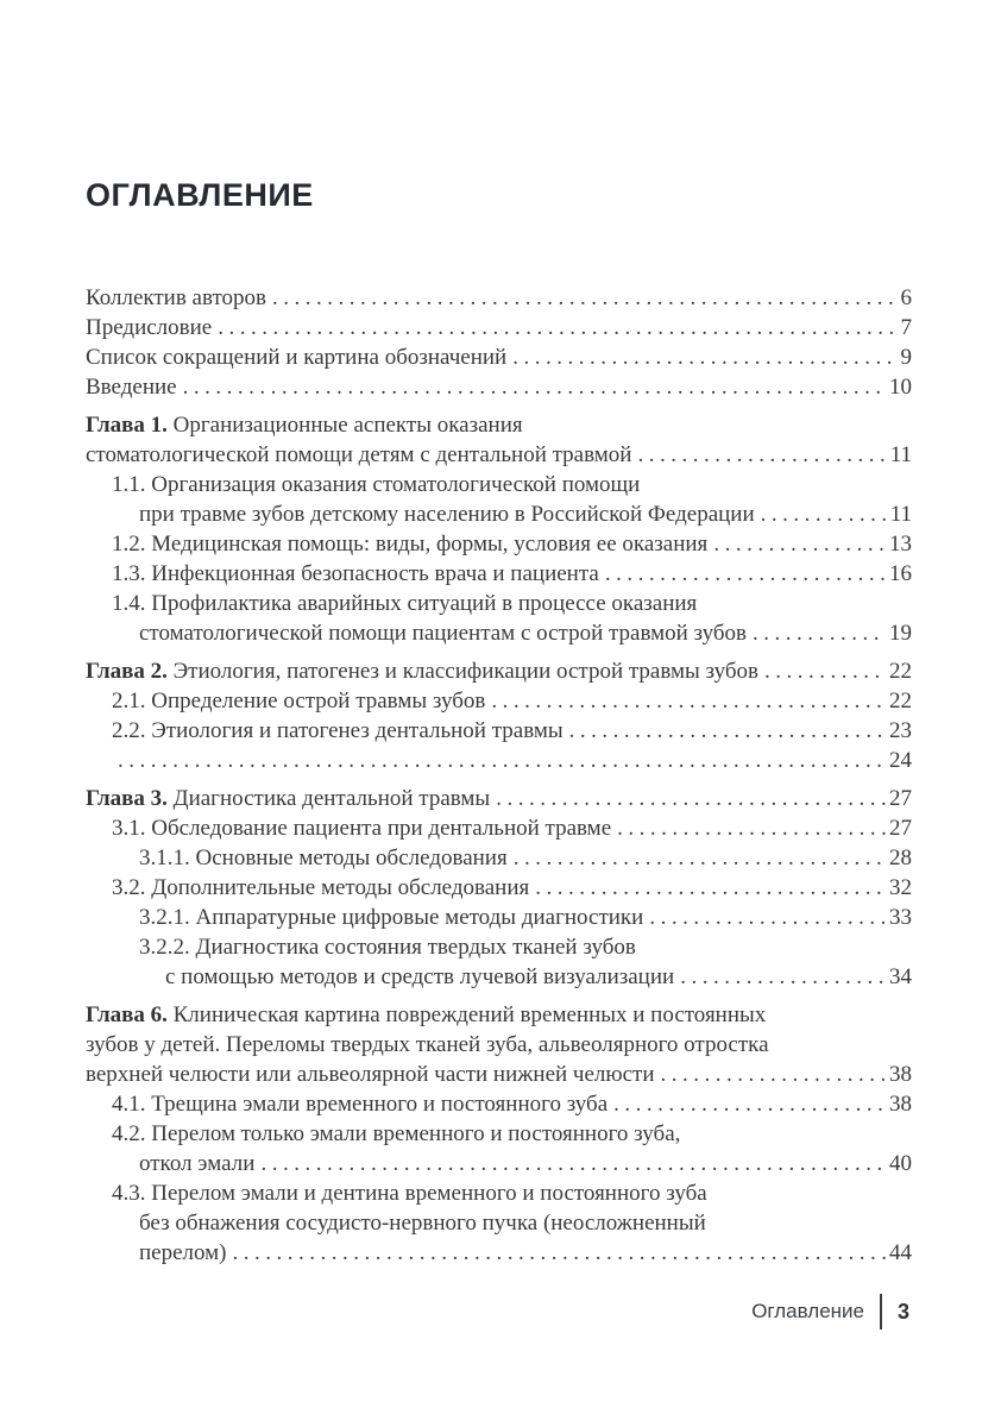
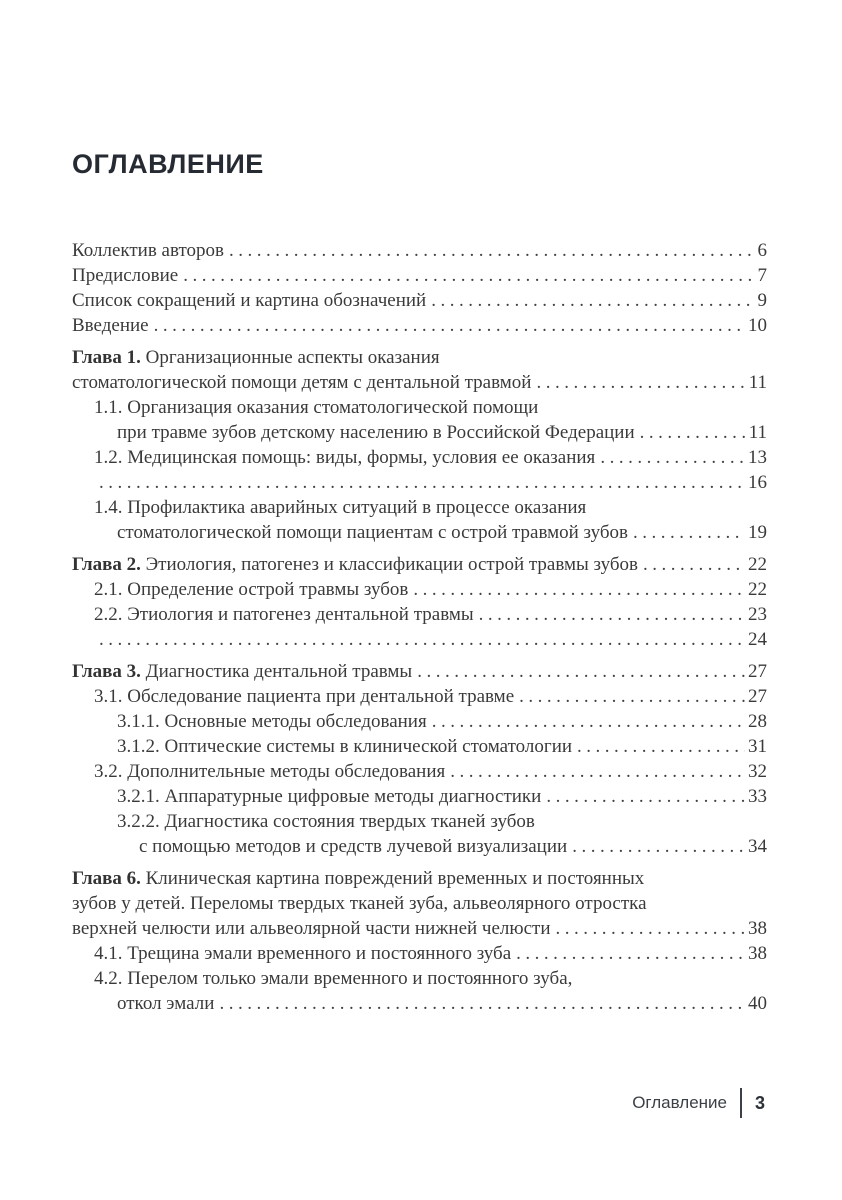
  ОГЛАВЛЕНИЕ
  Коллектив авторов
  6
  Предисловие
  7
  Список сокращений и картина обозначений
  9
  Введение
  10
  Глава 1. Организационные аспекты оказания
  стоматологической помощи детям с дентальной травмой
  11
  1.1. Организация оказания стоматологической помощи
  при травме зубов детскому населению в Российской Федерации
  11
  1.2. Медицинская помощь: виды, формы, условия ее оказания
  13
- 1.3. Инфекционная безопасность врача и пациента
  16
  1.4. Профилактика аварийных ситуаций в процессе оказания
  стоматологической помощи пациентам с острой травмой зубов
  19
  Глава 2. Этиология, патогенез и классификации острой травмы зубов
  22
  2.1. Определение острой травмы зубов
  22
  2.2. Этиология и патогенез дентальной травмы
  23
  24
  Глава 3. Диагностика дентальной травмы
  27
  3.1. Обследование пациента при дентальной травме
  27
  3.1.1. Основные методы обследования
  28
+ 3.1.2. Оптические системы в клинической стоматологии
+ 31
  3.2. Дополнительные методы обследования
  32
  3.2.1. Аппаратурные цифровые методы диагностики
  33
  3.2.2. Диагностика состояния твердых тканей зубов
  с помощью методов и средств лучевой визуализации
  34
  Глава 6. Клиническая картина повреждений временных и постоянных
  зубов у детей. Переломы твердых тканей зуба, альвеолярного отростка
  верхней челюсти или альвеолярной части нижней челюсти
  38
  4.1. Трещина эмали временного и постоянного зуба
  38
  4.2. Перелом только эмали временного и постоянного зуба,
  откол эмали
  40
- 4.3. Перелом эмали и дентина временного и постоянного зуба
- без обнажения сосудисто-нервного пучка (неосложненный
- перелом)
- 44
  Оглавление
  3
